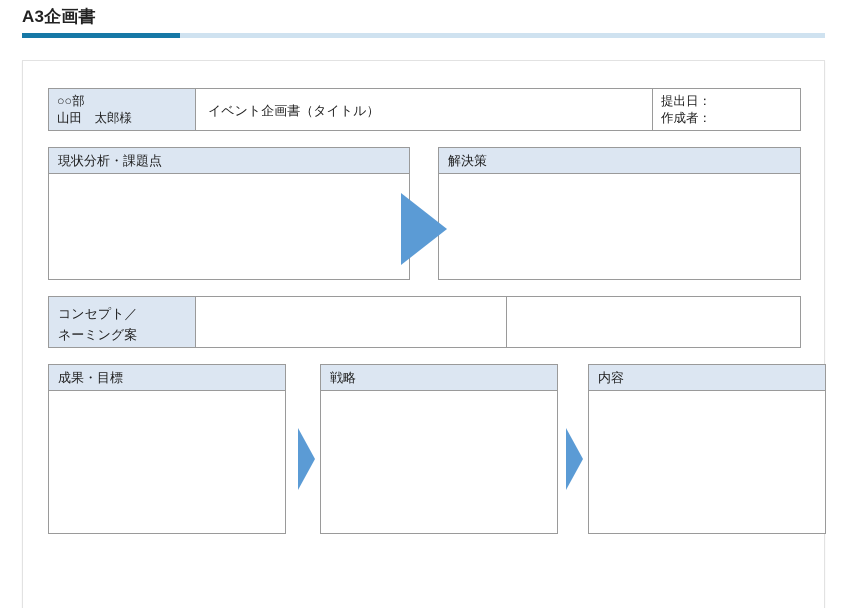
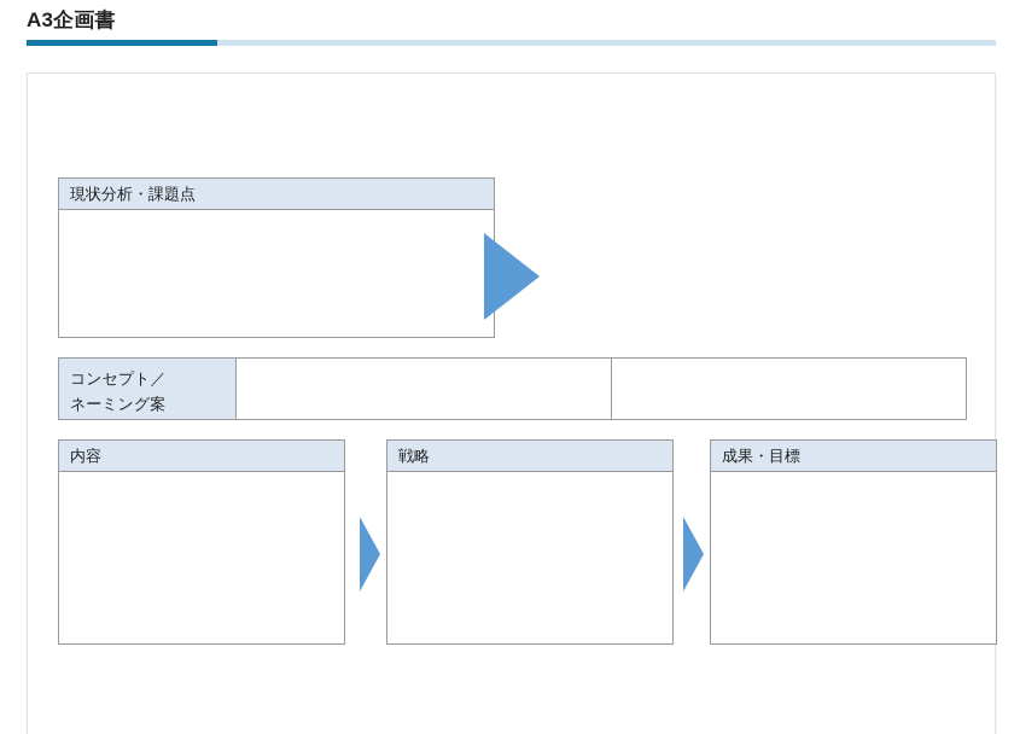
  A3企画書
- ○○部
- 山田 太郎様
- イベント企画書（タイトル）
- 提出日：
- 作成者：
  現状分析・課題点
- 解決策
  コンセプト／
  ネーミング案
- 成果・目標
+ 内容
  戦略
- 内容
+ 成果・目標
